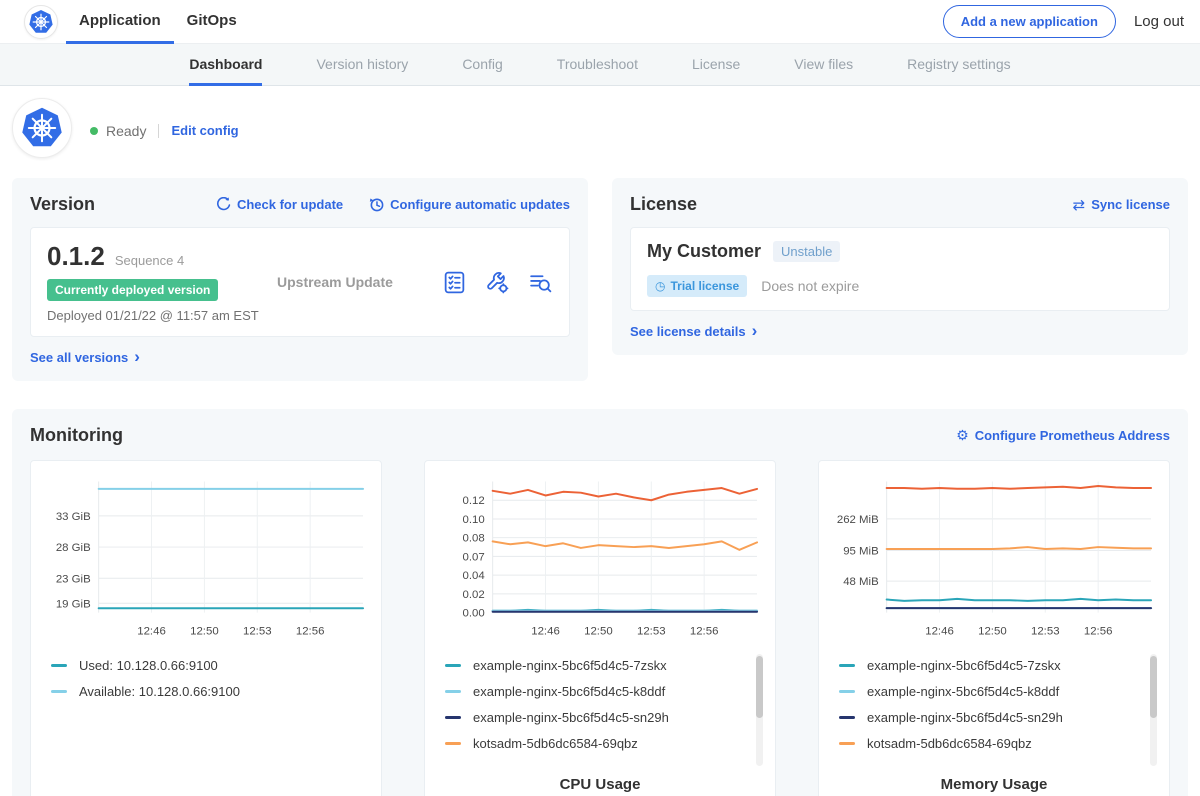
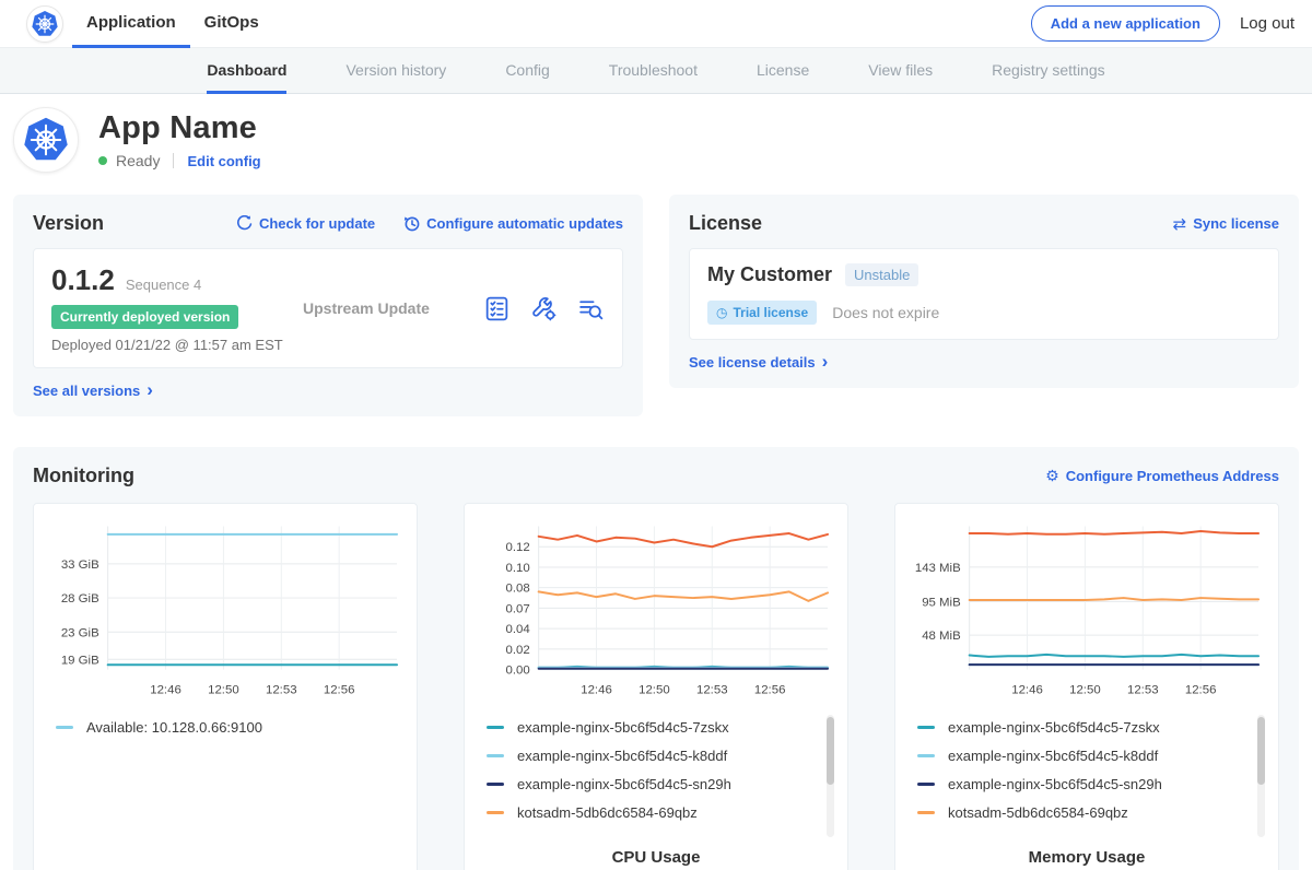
  Application
  GitOps
  Add a new application
  Log out
  Dashboard
  Version history
  Config
  Troubleshoot
  License
  View files
  Registry settings
+ App Name
  Ready
  Edit config
  Version
  Check for update
  Configure automatic updates
  0.1.2
  Sequence 4
  Currently deployed version
  Deployed 01/21/22 @ 11:57 am EST
  Upstream Update
  See all versions
  ›
  License
  ⇄
  Sync license
  My Customer
  Unstable
  ◷
  Trial license
  Does not expire
  See license details
  ›
  Monitoring
  ⚙
  Configure Prometheus Address
  19 GiB
  23 GiB
  28 GiB
  33 GiB
  12:46
  12:50
  12:53
  12:56
- Used: 10.128.0.66:9100
  Available: 10.128.0.66:9100
  0.00
  0.02
  0.04
  0.07
  0.08
  0.10
  0.12
  12:46
  12:50
  12:53
  12:56
  example-nginx-5bc6f5d4c5-7zskx
  example-nginx-5bc6f5d4c5-k8ddf
  example-nginx-5bc6f5d4c5-sn29h
  kotsadm-5db6dc6584-69qbz
  CPU Usage
  48 MiB
  95 MiB
- 262 MiB
+ 143 MiB
  12:46
  12:50
  12:53
  12:56
  example-nginx-5bc6f5d4c5-7zskx
  example-nginx-5bc6f5d4c5-k8ddf
  example-nginx-5bc6f5d4c5-sn29h
  kotsadm-5db6dc6584-69qbz
  Memory Usage
